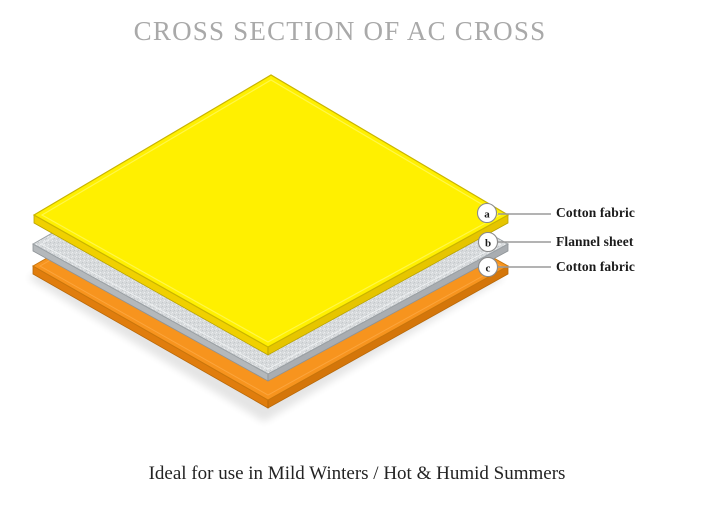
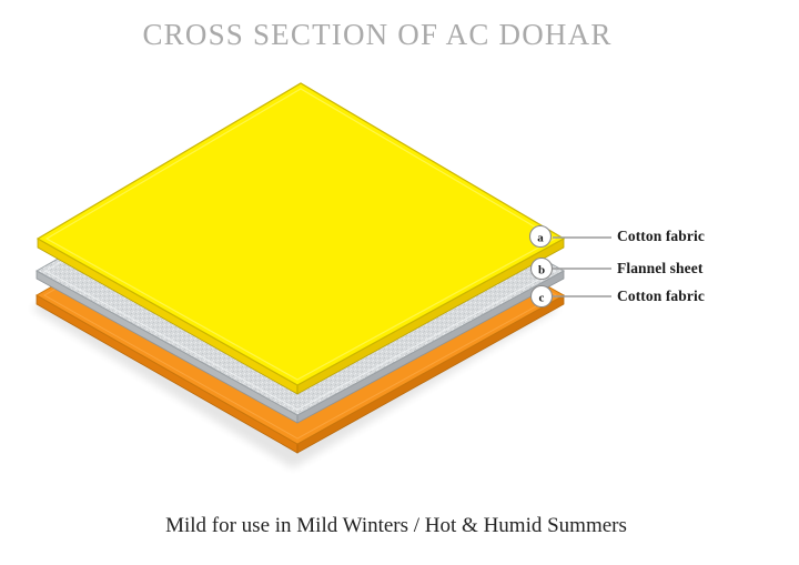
- CROSS SECTION OF AC CROSS
+ CROSS SECTION OF AC DOHAR
  a
  b
  c
  Cotton fabric
  Flannel sheet
  Cotton fabric
- Ideal for use in Mild Winters / Hot & Humid Summers
+ Mild for use in Mild Winters / Hot & Humid Summers
